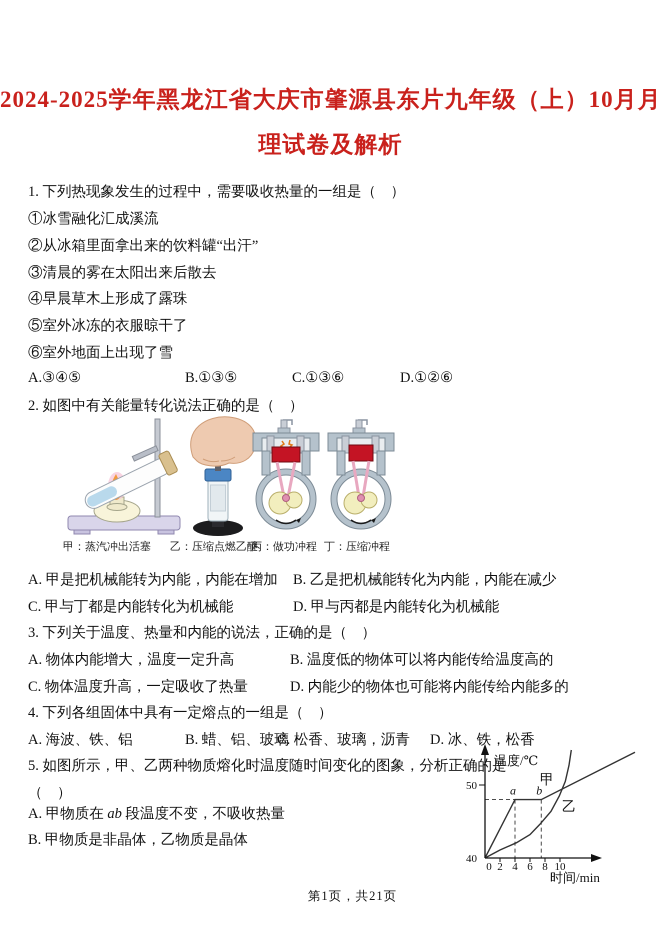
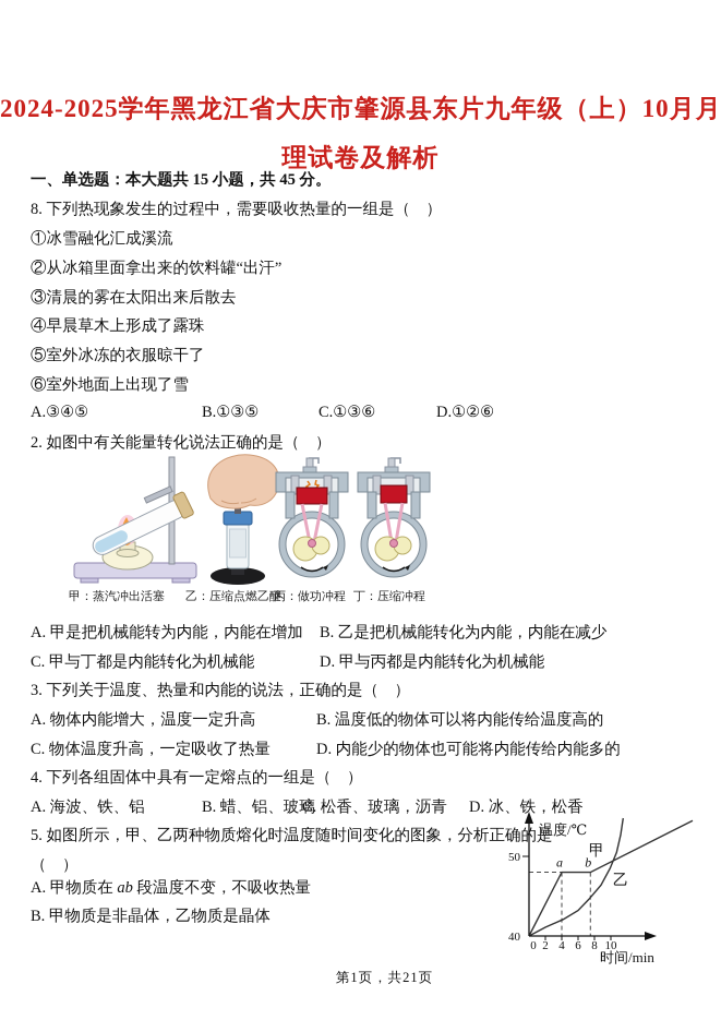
  2024-2025学年黑龙江省大庆市肇源县东片九年级（上）10月月
  理试卷及解析
+ 一、单选题：本大题共 15 小题，共 45 分。
- 1. 下列热现象发生的过程中，需要吸收热量的一组是（ ）
+ 8. 下列热现象发生的过程中，需要吸收热量的一组是（ ）
  ①冰雪融化汇成溪流
  ②从冰箱里面拿出来的饮料罐“出汗”
  ③清晨的雾在太阳出来后散去
  ④早晨草木上形成了露珠
  ⑤室外冰冻的衣服晾干了
  ⑥室外地面上出现了雪
  A.③④⑤
  B.①③⑤
  C.①③⑥
  D.①②⑥
  2. 如图中有关能量转化说法正确的是（ ）
  甲：蒸汽冲出活塞
  乙：压缩点燃乙醚
  丙：做功冲程
  丁：压缩冲程
  A. 甲是把机械能转为内能，内能在增加
  B. 乙是把机械能转化为内能，内能在减少
  C. 甲与丁都是内能转化为机械能
  D. 甲与丙都是内能转化为机械能
  3. 下列关于温度、热量和内能的说法，正确的是（ ）
  A. 物体内能增大，温度一定升高
  B. 温度低的物体可以将内能传给温度高的
  C. 物体温度升高，一定吸收了热量
  D. 内能少的物体也可能将内能传给内能多的
  4. 下列各组固体中具有一定熔点的一组是（ ）
  A. 海波、铁、铝
  B. 蜡、铝、玻璃
  C. 松香、玻璃，沥青
  D. 冰、铁，松香
  5. 如图所示，甲、乙两种物质熔化时温度随时间变化的图象，分析正确是
  （ ）
  A. 甲物质在 ab 段温度不变，不吸收热量
  B. 甲物质是非晶体，乙物质是晶体
  温度/℃
  时间/min
  40
  50
  0
  2
  4
  6
  8
  10
  a
  b
  甲
  乙
  第1页，共21页
